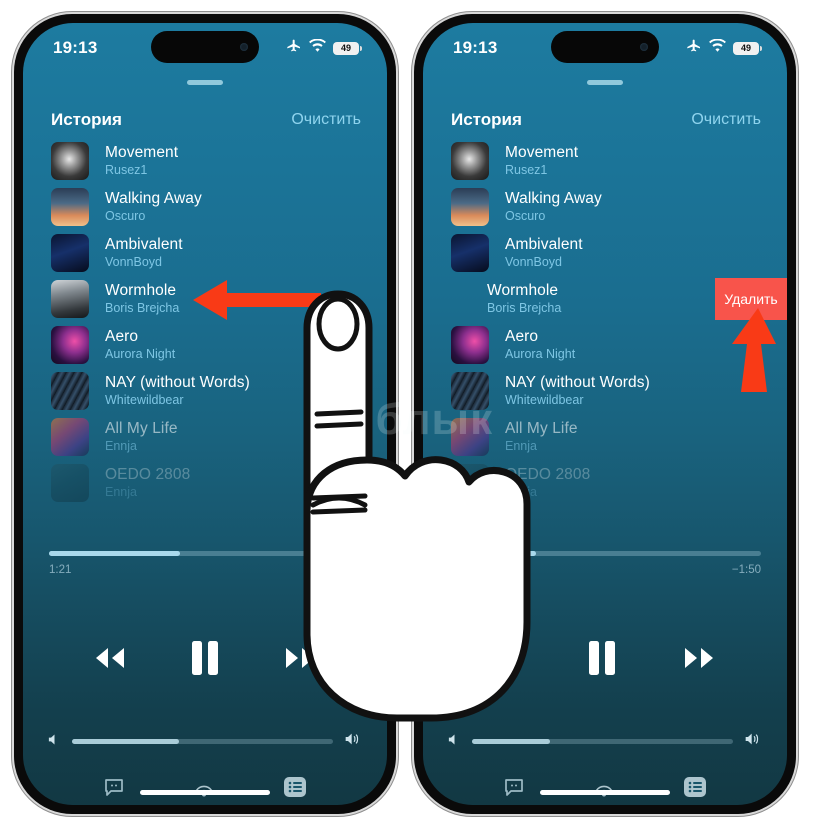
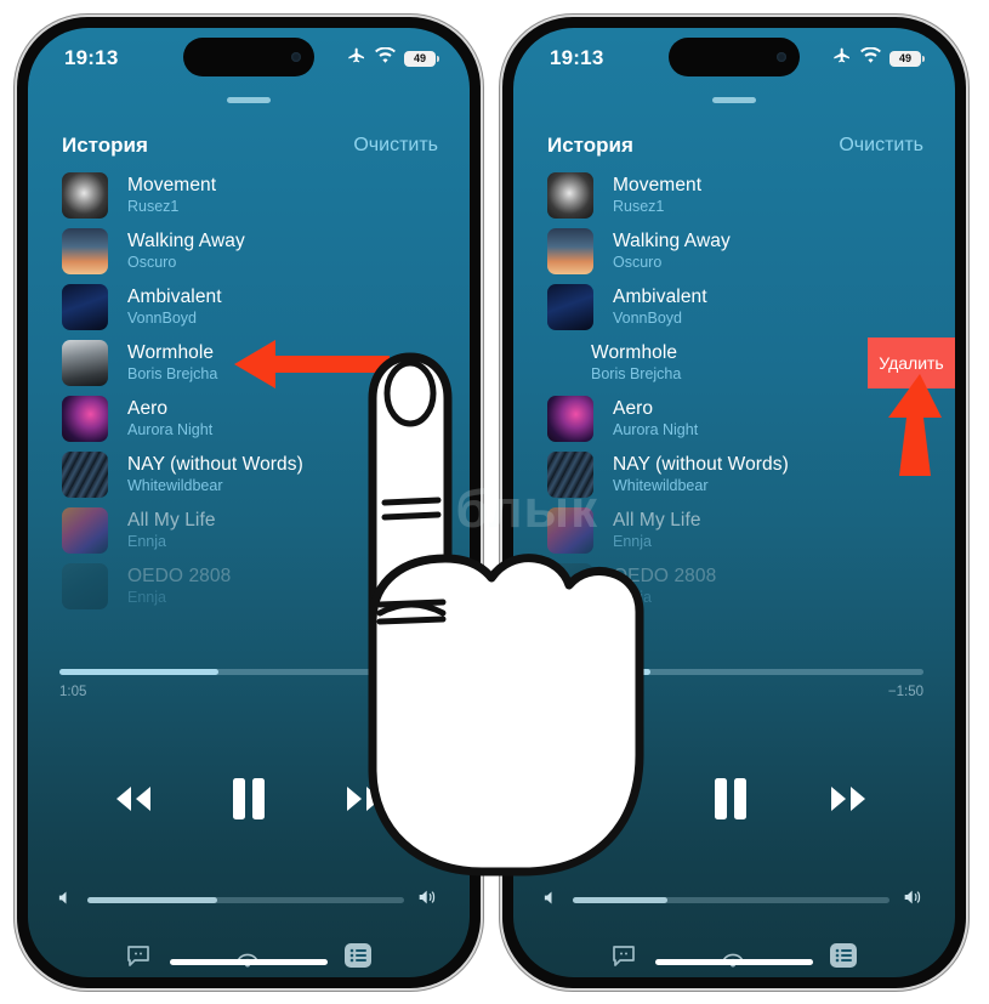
  19:13
  49
  История
  Очистить
  Movement
  Rusez1
  Walking Away
  Oscuro
  Ambivalent
  VonnBoyd
  Wormhole
  Boris Brejcha
  Aero
  Aurora Night
  NAY (without Words)
  Whitewildbear
  All My Life
  Ennja
  OEDO 2808
  Ennja
- 1:21
+ 1:05
  19:13
  49
  История
  Очистить
  Movement
  Rusez1
  Walking Away
  Oscuro
  Ambivalent
  VonnBoyd
  Wormhole
  Boris Brejcha
  Удалить
  Aero
  Aurora Night
  NAY (without Words)
  Whitewildbear
  All My Life
  Ennja
  EDO 2808
  −1:50
  блык
